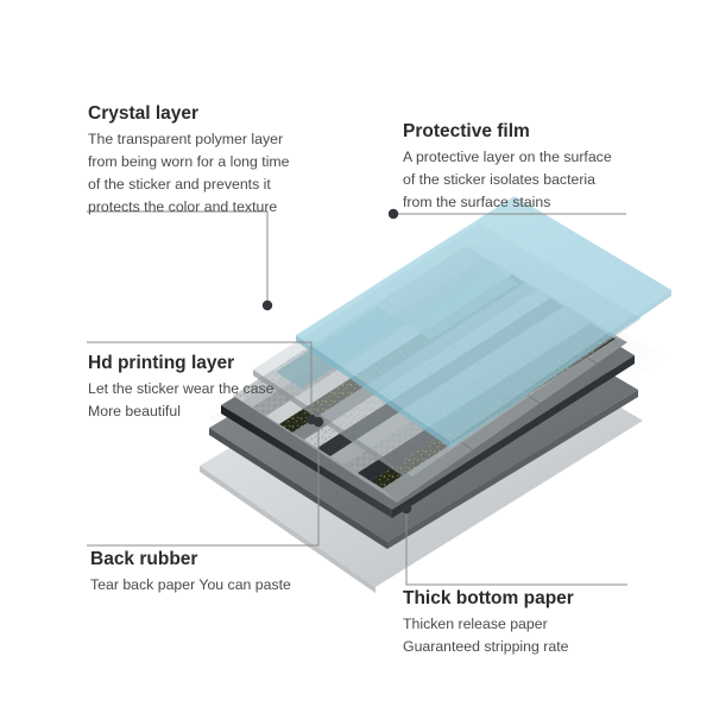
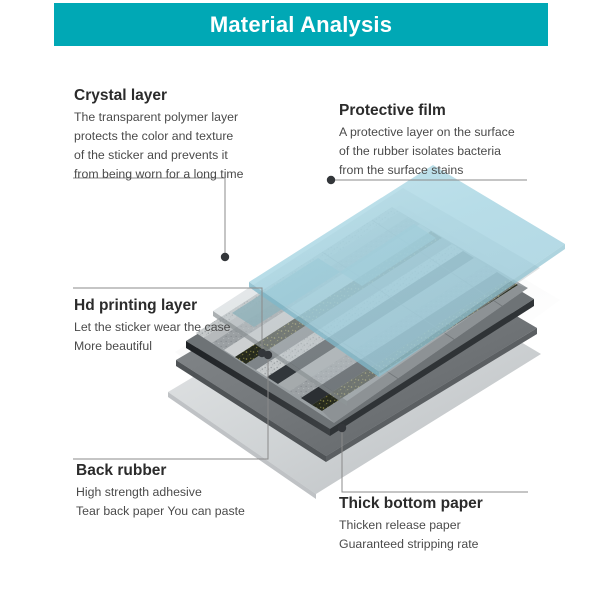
+ Material Analysis
  Crystal layer
  The transparent polymer layer
- from being worn for a long time
+ protects the color and texture
  of the sticker and prevents it
- protects the color and texture
+ from being worn for a long time
  Protective film
  A protective layer on the surface
- of the sticker isolates bacteria
+ of the rubber isolates bacteria
  from the surface stains
  Hd printing layer
  Let the sticker wear the case
  More beautiful
  Back rubber
+ High strength adhesive
  Tear back paper You can paste
  Thick bottom paper
  Thicken release paper
  Guaranteed stripping rate
